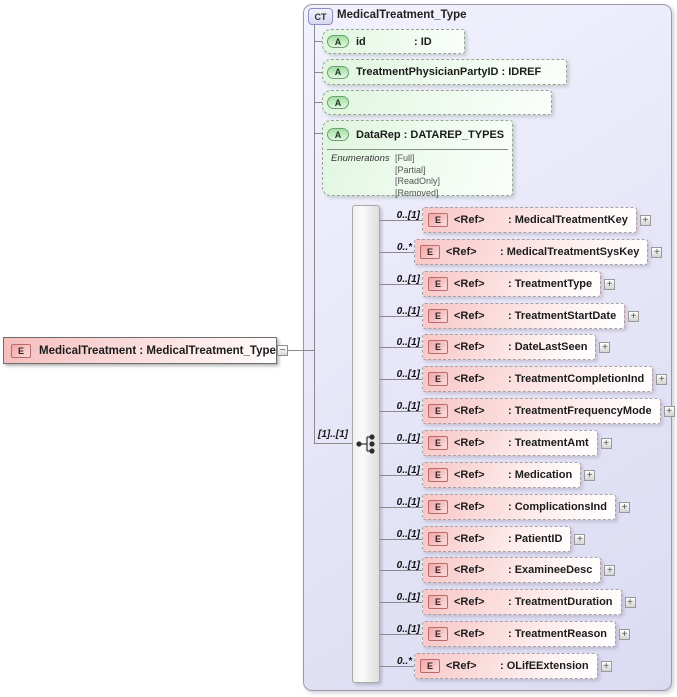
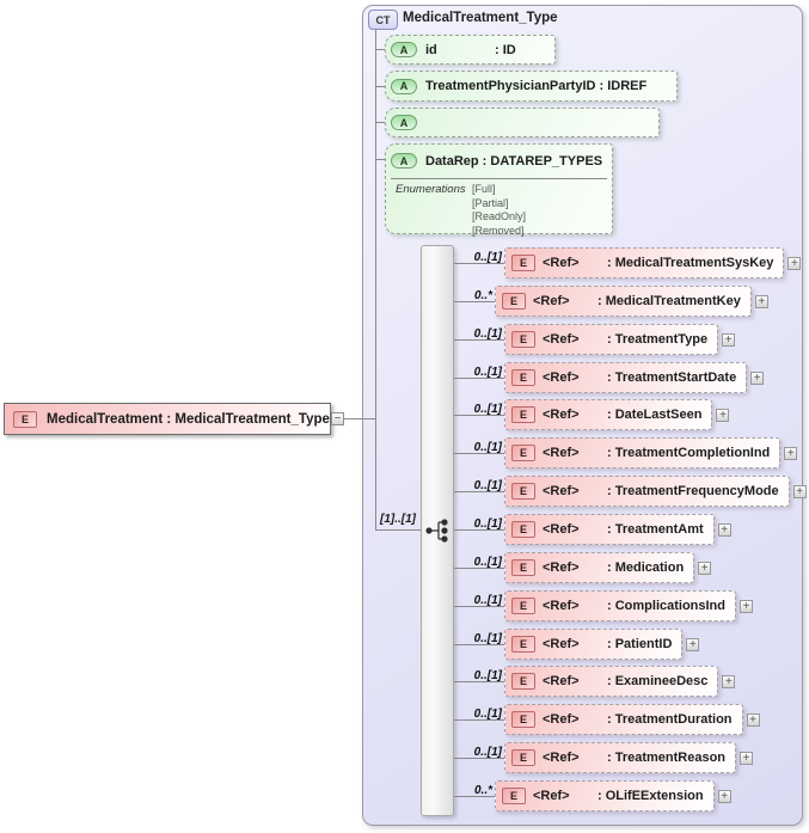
  CT
  MedicalTreatment_Type
  E
  MedicalTreatment : MedicalTreatment_Type
  −
  A
  id : ID
  A
  TreatmentPhysicianPartyID : IDREF
  A
  A
  DataRep : DATAREP_TYPES
  Enumerations
  [Full]
  [Partial]
  [ReadOnly]
  [Removed]
  [1]..[1]
  0..[1]
  E
  <Ref>
- : MedicalTreatmentKey
+ : MedicalTreatmentSysKey
  +
  0..*
  E
  <Ref>
- : MedicalTreatmentSysKey
+ : MedicalTreatmentKey
  +
  0..[1]
  E
  <Ref>
  : TreatmentType
  +
  0..[1]
  E
  <Ref>
  : TreatmentStartDate
  +
  0..[1]
  E
  <Ref>
  : DateLastSeen
  +
  0..[1]
  E
  <Ref>
  : TreatmentCompletionInd
  +
  0..[1]
  E
  <Ref>
  : TreatmentFrequencyMode
  +
  0..[1]
  E
  <Ref>
  : TreatmentAmt
  +
  0..[1]
  E
  <Ref>
  : Medication
  +
  0..[1]
  E
  <Ref>
  : ComplicationsInd
  +
  0..[1]
  E
  <Ref>
  : PatientID
  +
  0..[1]
  E
  <Ref>
  : ExamineeDesc
  +
  0..[1]
  E
  <Ref>
  : TreatmentDuration
  +
  0..[1]
  E
  <Ref>
  : TreatmentReason
  +
  0..*
  E
  <Ref>
  : OLifEExtension
  +
